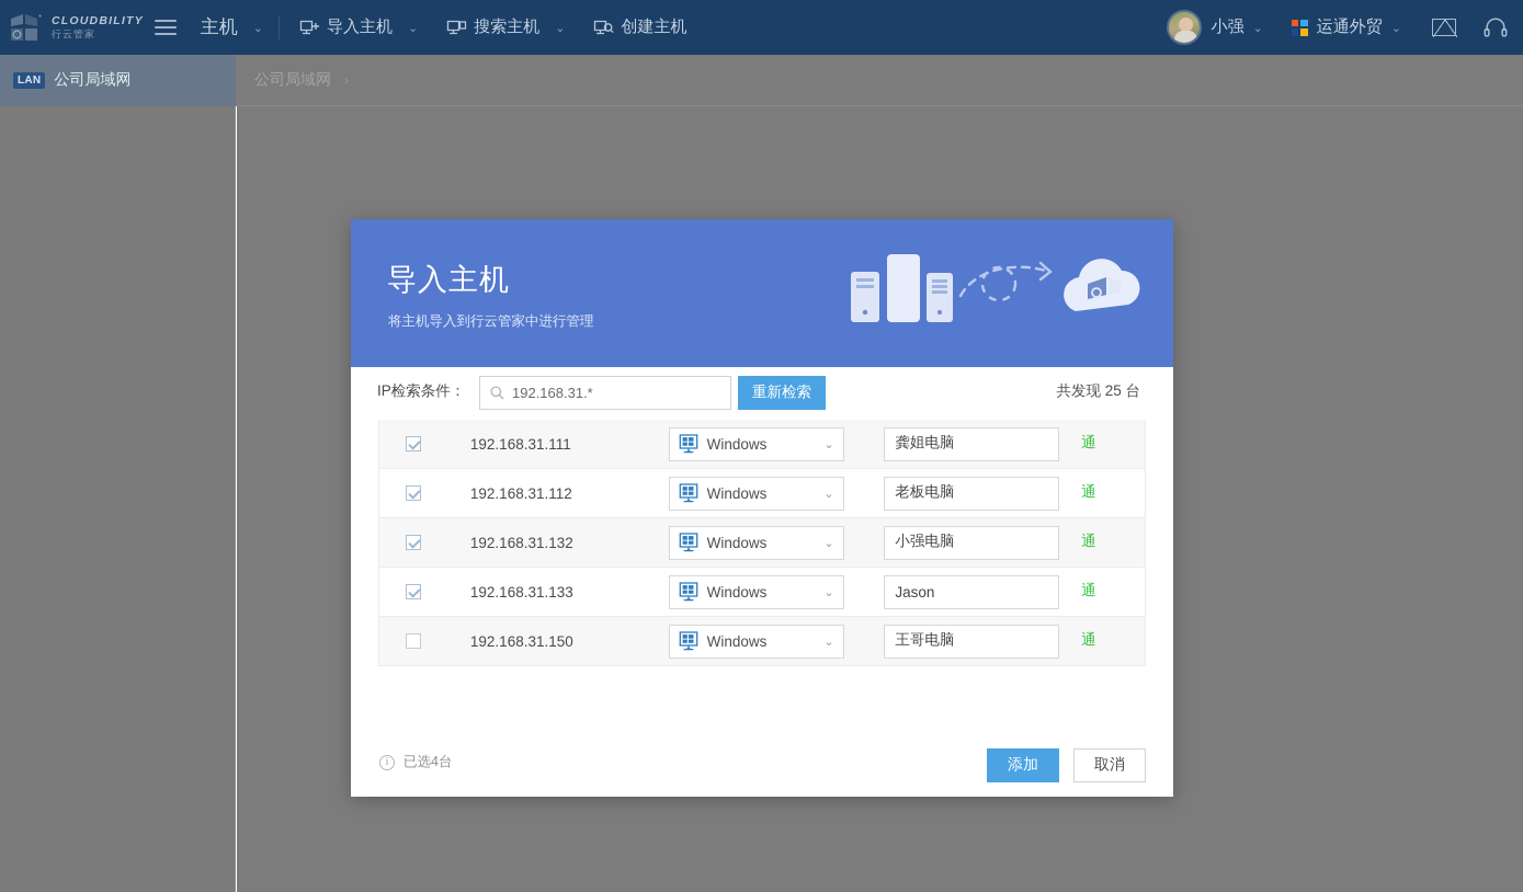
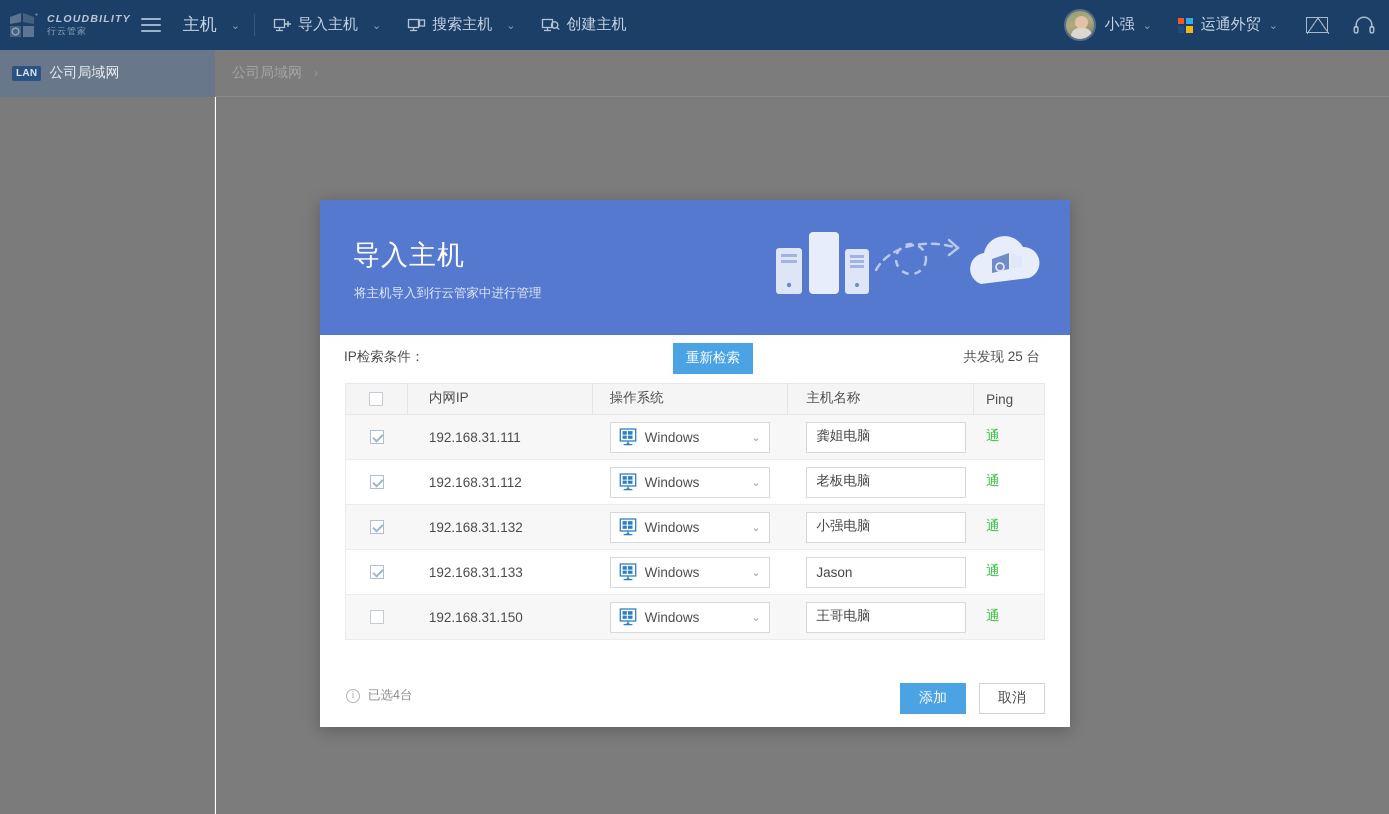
  CLOUDBILITY
  行云管家
  主机
  ⌄
  导入主机
  ⌄
  搜索主机
  ⌄
  创建主机
  小强
  ⌄
  运通外贸
  ⌄
  LAN
  公司局域网
  公司局域网
  ›
  导入主机
  将主机导入到行云管家中进行管理
  IP检索条件：
- 192.168.31.*
  重新检索
  共发现 25 台
+ 内网IP
+ 操作系统
+ 主机名称
+ Ping
  192.168.31.111
  Windows
  ⌄
  龚姐电脑
  通
  192.168.31.112
  Windows
  ⌄
  老板电脑
  通
  192.168.31.132
  Windows
  ⌄
  小强电脑
  通
  192.168.31.133
  Windows
  ⌄
  Jason
  通
  192.168.31.150
  Windows
  ⌄
  王哥电脑
  通
  i
  已选4台
  添加
  取消
